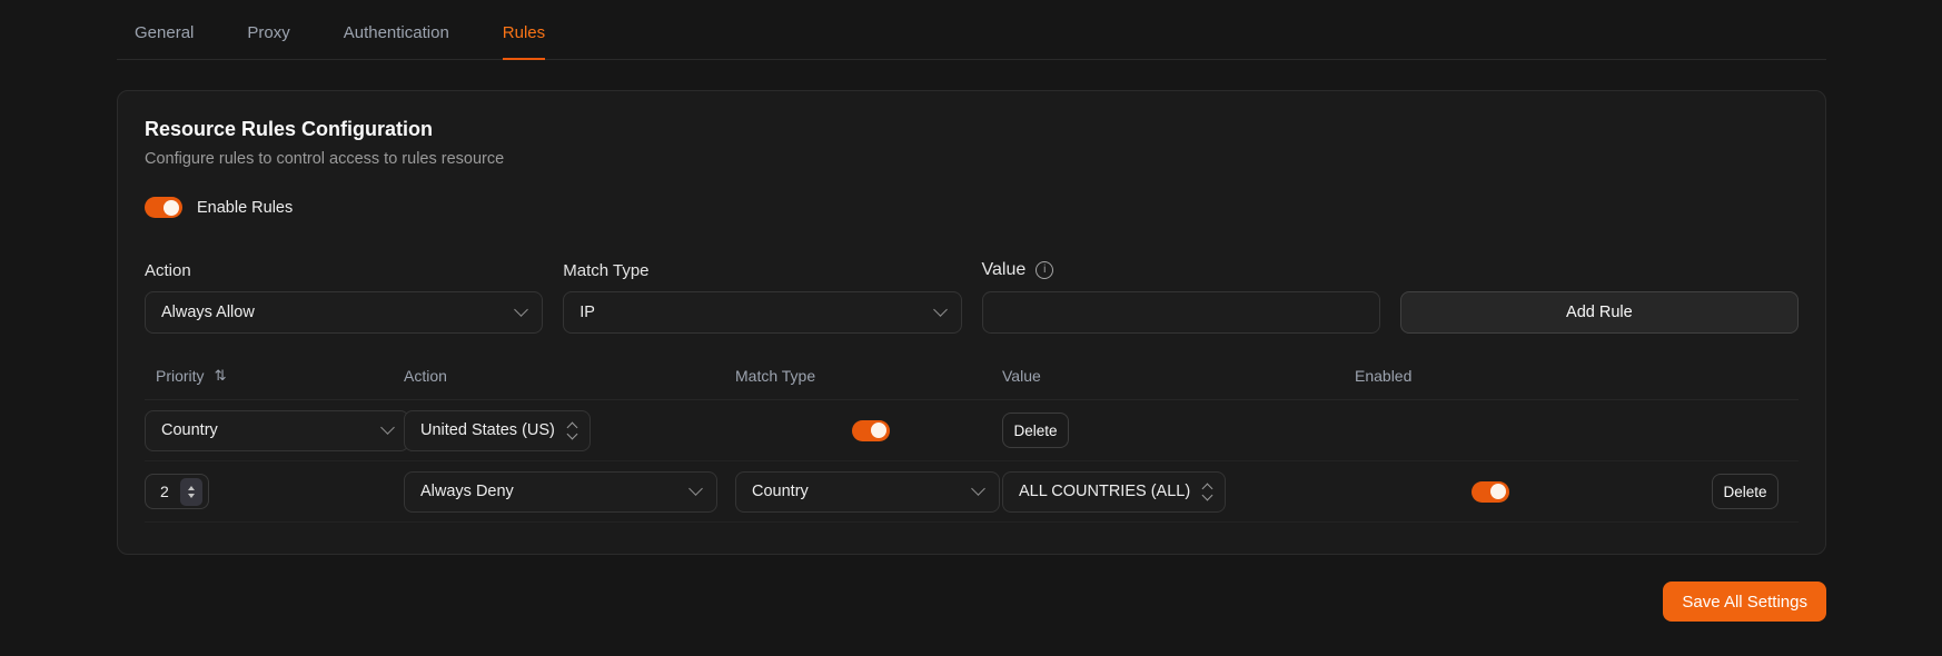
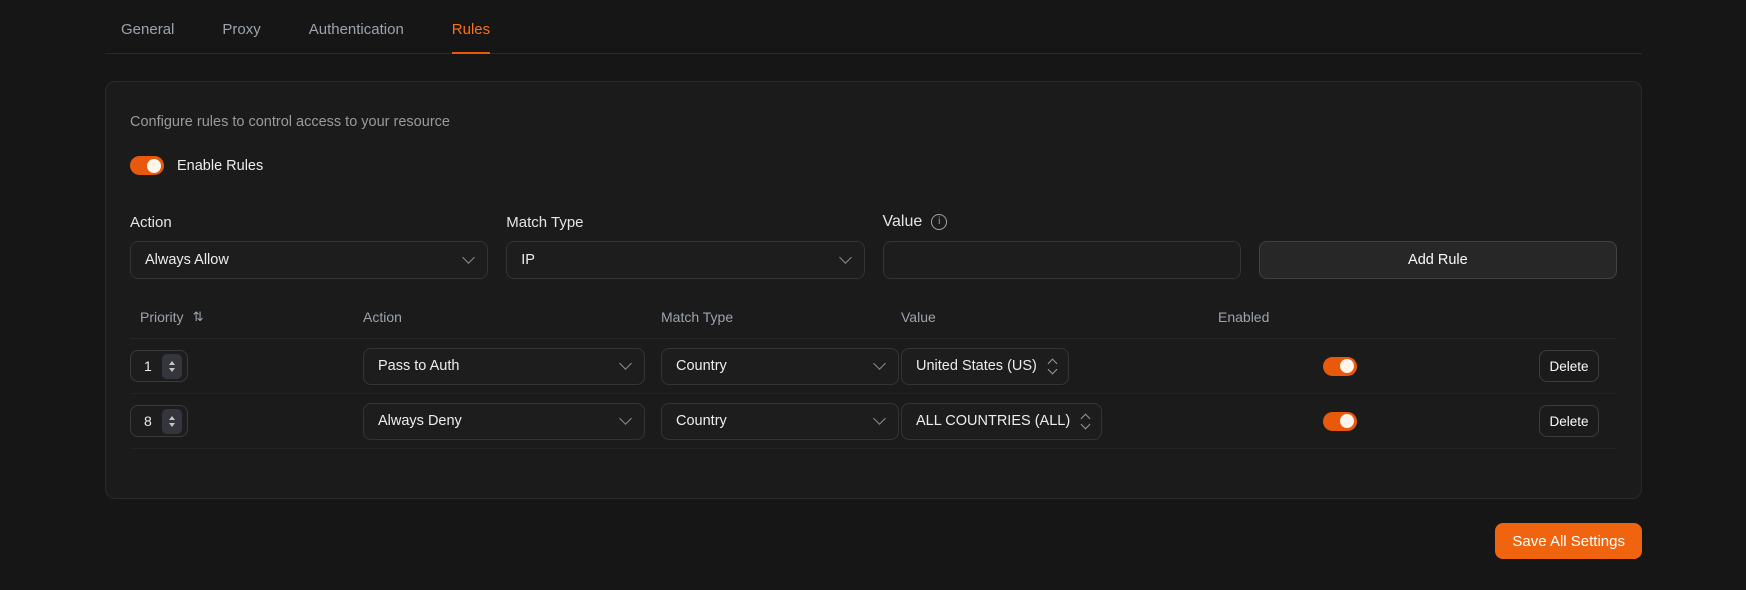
  General
  Proxy
  Authentication
  Rules
- Resource Rules Configuration
- Configure rules to control access to rules resource
+ Configure rules to control access to your resource
  Enable Rules
  Action
  Always Allow
  Match Type
  IP
  Value
  i
  Add Rule
  Priority
  ⇅
  Action
  Match Type
  Value
  Enabled
+ 1
+ Pass to Auth
  Country
  United States (US)
  Delete
- 2
+ 8
  Always Deny
  Country
  ALL COUNTRIES (ALL)
  Delete
  Save All Settings
